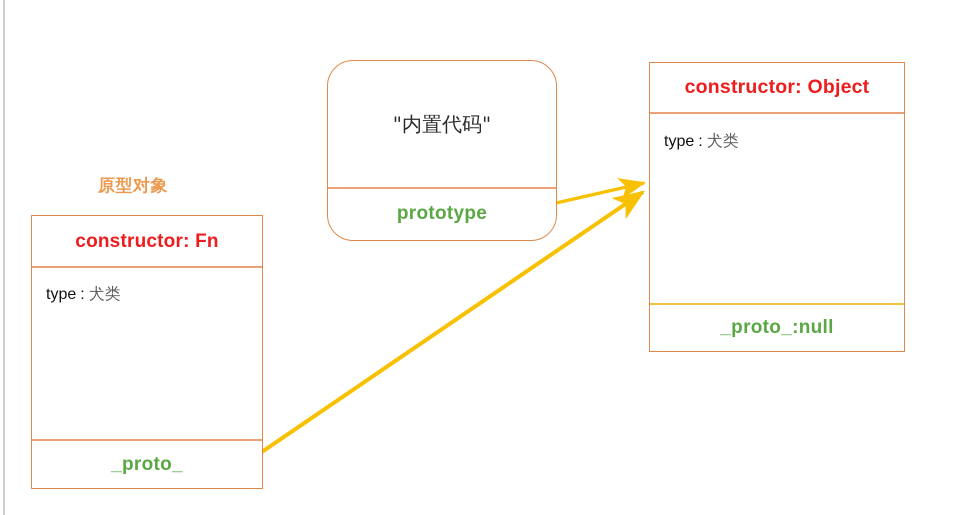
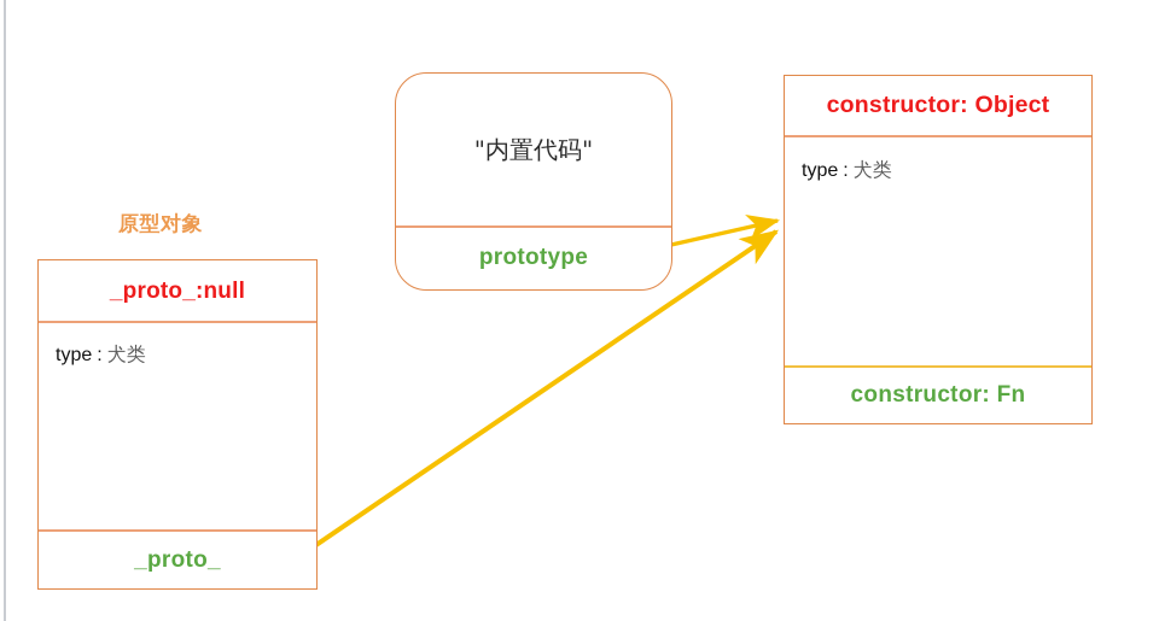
  原型对象
- constructor: Fn
+ _proto_:null
  type : 犬类
  _proto_
  "内置代码"
  prototype
  constructor: Object
  type : 犬类
- _proto_:null
+ constructor: Fn
